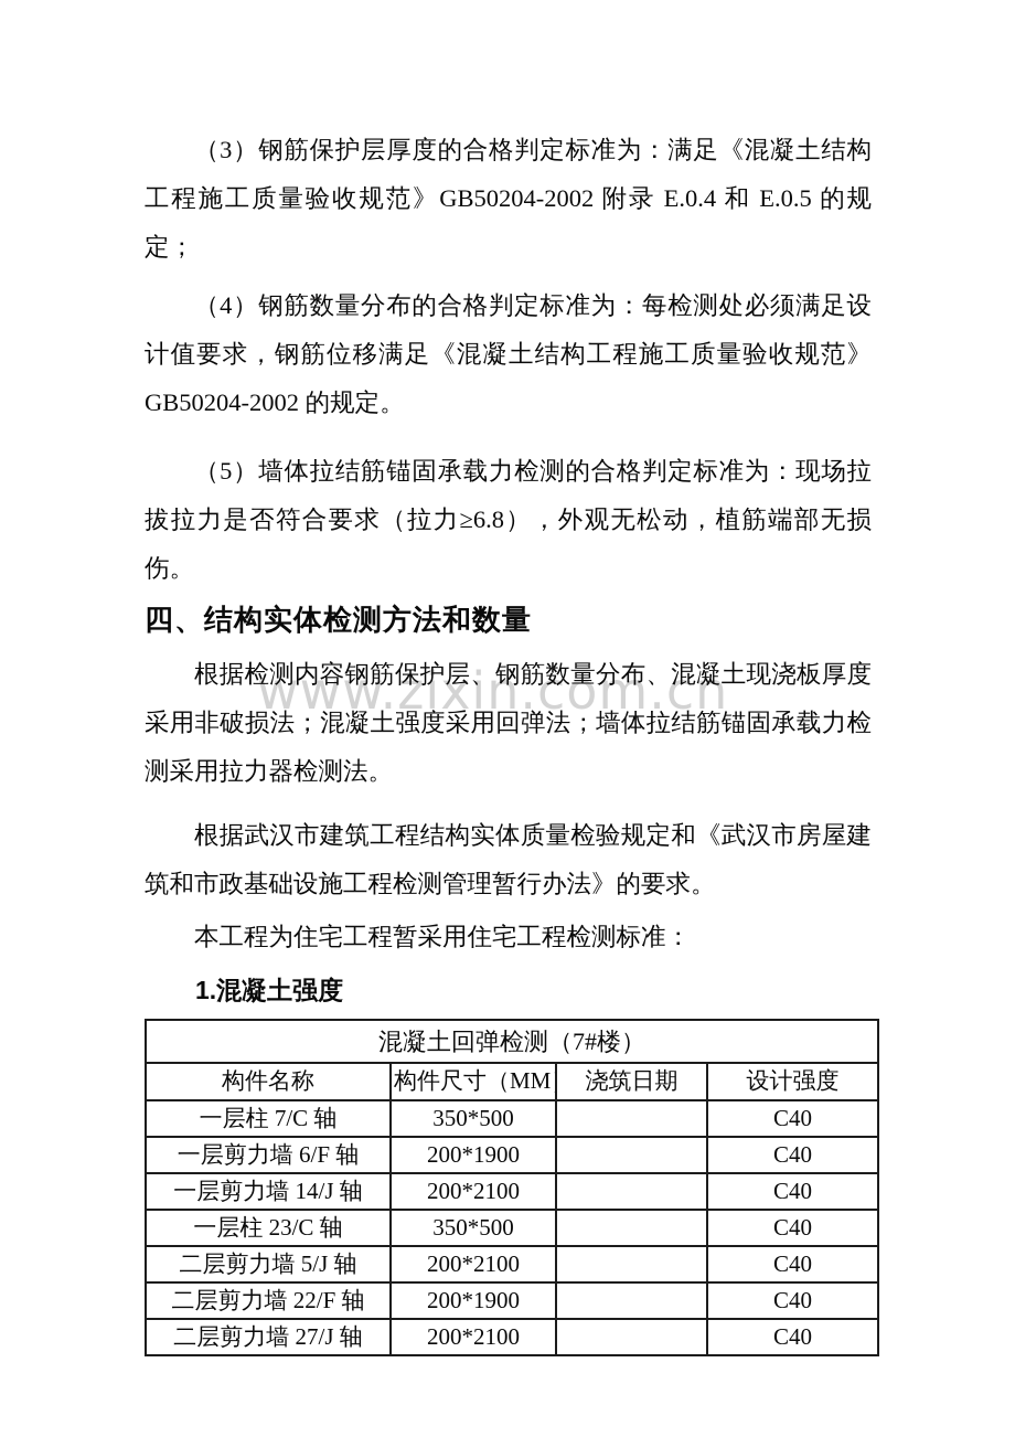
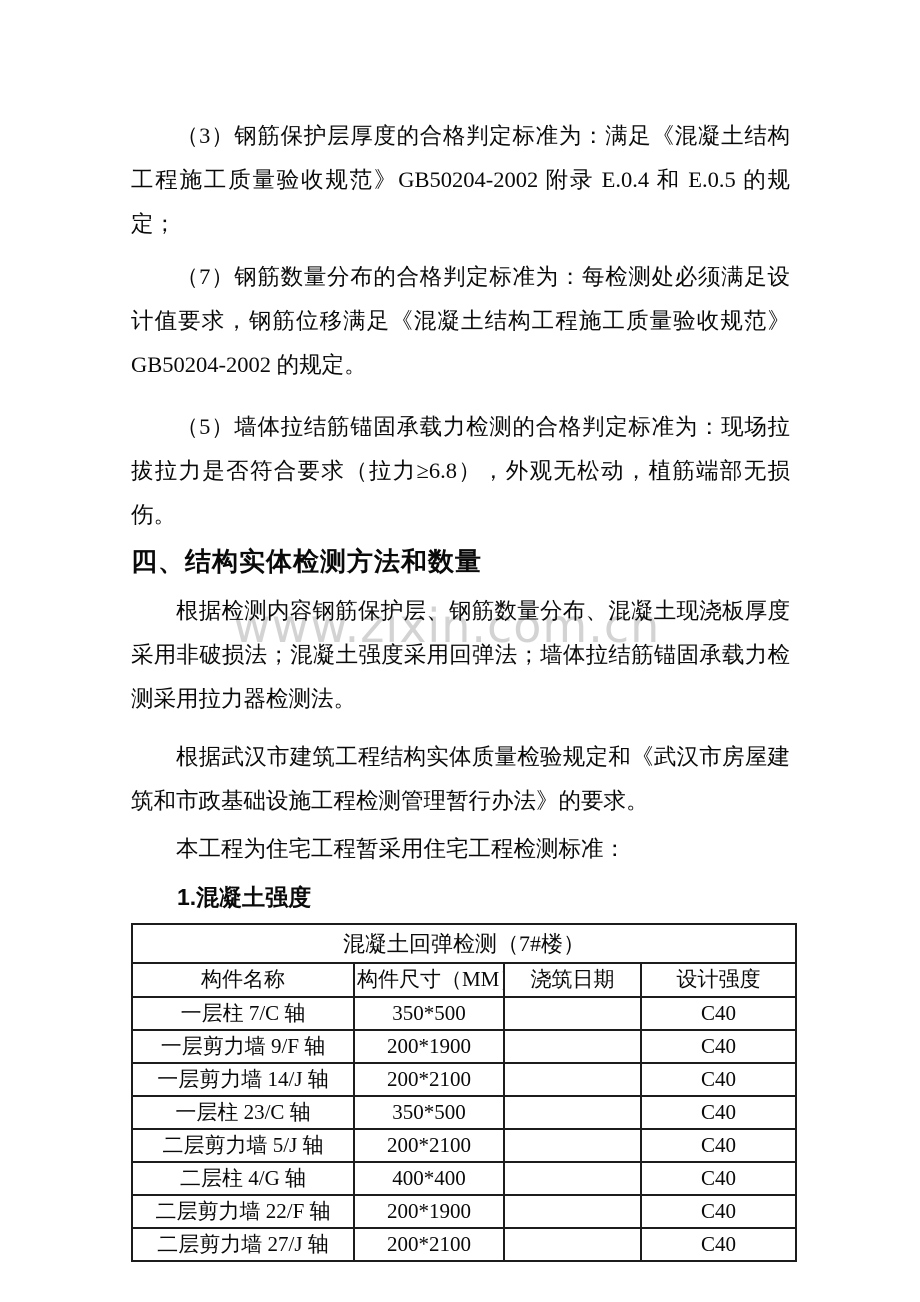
  www.zixin.com.cn
  （3）钢筋保护层厚度的合格判定标准为：满足《混凝土结构工程施工质量验收规范》GB50204-2002 附录 E.0.4 和 E.0.5 的规定；
- （4）钢筋数量分布的合格判定标准为：每检测处必须满足设计值要求，钢筋位移满足《混凝土结构工程施工质量验收规范》GB50204-2002 的规定。
+ （7）钢筋数量分布的合格判定标准为：每检测处必须满足设计值要求，钢筋位移满足《混凝土结构工程施工质量验收规范》GB50204-2002 的规定。
  （5）墙体拉结筋锚固承载力检测的合格判定标准为：现场拉拔拉力是否符合要求（拉力≥6.8），外观无松动，植筋端部无损伤。
  四、结构实体检测方法和数量
  根据检测内容钢筋保护层、钢筋数量分布、混凝土现浇板厚度采用非破损法；混凝土强度采用回弹法；墙体拉结筋锚固承载力检测采用拉力器检测法。
  根据武汉市建筑工程结构实体质量检验规定和《武汉市房屋建筑和市政基础设施工程检测管理暂行办法》的要求。
  本工程为住宅工程暂采用住宅工程检测标准：
  1.混凝土强度
  混凝土回弹检测（7#楼）
  构件名称	构件尺寸（MM	浇筑日期	设计强度
  一层柱 7/C 轴	350*500		C40
- 一层剪力墙 6/F 轴	200*1900		C40
+ 一层剪力墙 9/F 轴	200*1900		C40
  一层剪力墙 14/J 轴	200*2100		C40
  一层柱 23/C 轴	350*500		C40
  二层剪力墙 5/J 轴	200*2100		C40
+ 二层柱 4/G 轴	400*400		C40
  二层剪力墙 22/F 轴	200*1900		C40
  二层剪力墙 27/J 轴	200*2100		C40
